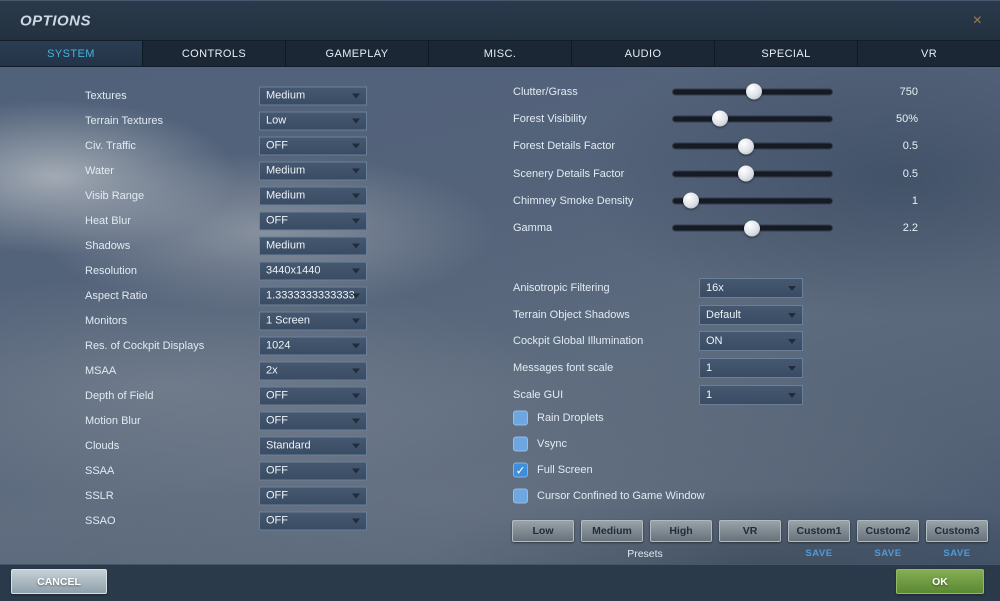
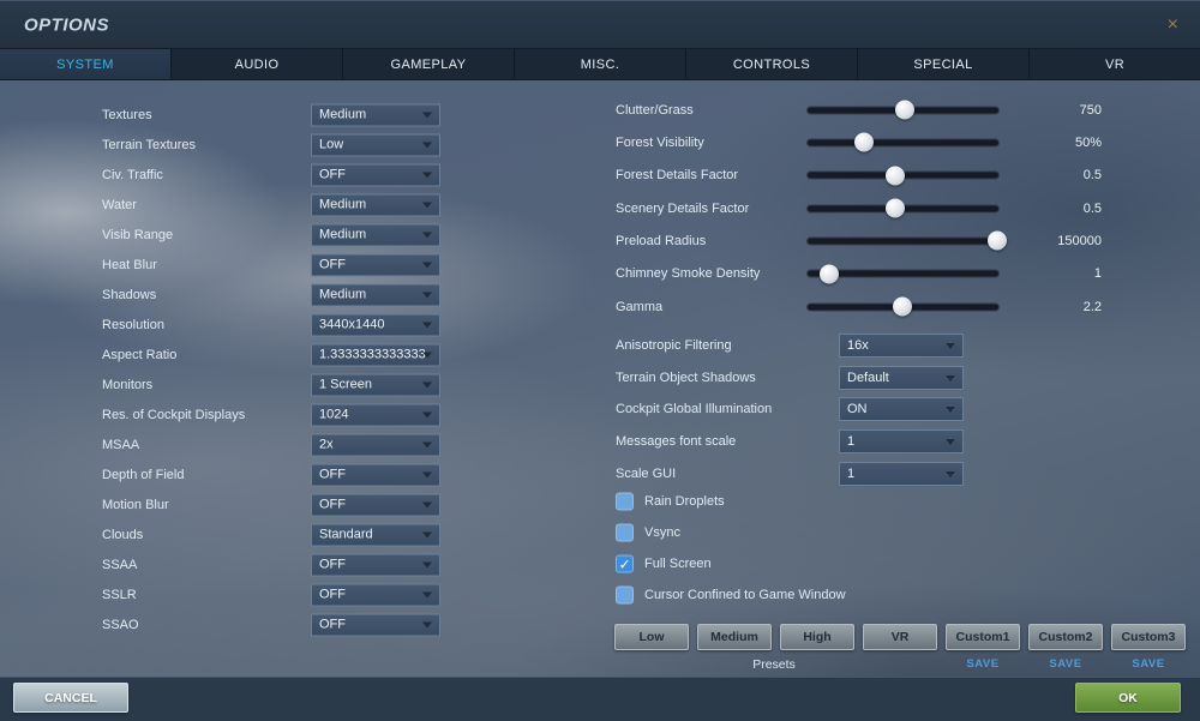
  OPTIONS
  ×
  SYSTEM
- CONTROLS
+ AUDIO
  GAMEPLAY
  MISC.
- AUDIO
+ CONTROLS
  SPECIAL
  VR
  Textures
  Medium
  Terrain Textures
  Low
  Civ. Traffic
  OFF
  Water
  Medium
  Visib Range
  Medium
  Heat Blur
  OFF
  Shadows
  Medium
  Resolution
  3440x1440
  Aspect Ratio
  1.3333333333333
  Monitors
  1 Screen
  Res. of Cockpit Displays
  1024
  MSAA
  2x
  Depth of Field
  OFF
  Motion Blur
  OFF
  Clouds
  Standard
  SSAA
  OFF
  SSLR
  OFF
  SSAO
  OFF
  Clutter/Grass
  750
  Forest Visibility
  50%
  Forest Details Factor
  0.5
  Scenery Details Factor
  0.5
+ Preload Radius
+ 150000
  Chimney Smoke Density
  1
  Gamma
  2.2
  Anisotropic Filtering
  16x
  Terrain Object Shadows
  Default
  Cockpit Global Illumination
  ON
  Messages font scale
  1
  Scale GUI
  1
  Rain Droplets
  Vsync
  ✓
  Full Screen
  Cursor Confined to Game Window
  Presets
  Low
  Medium
  High
  VR
  Custom1
  SAVE
  Custom2
  SAVE
  Custom3
  SAVE
  CANCEL
  OK
